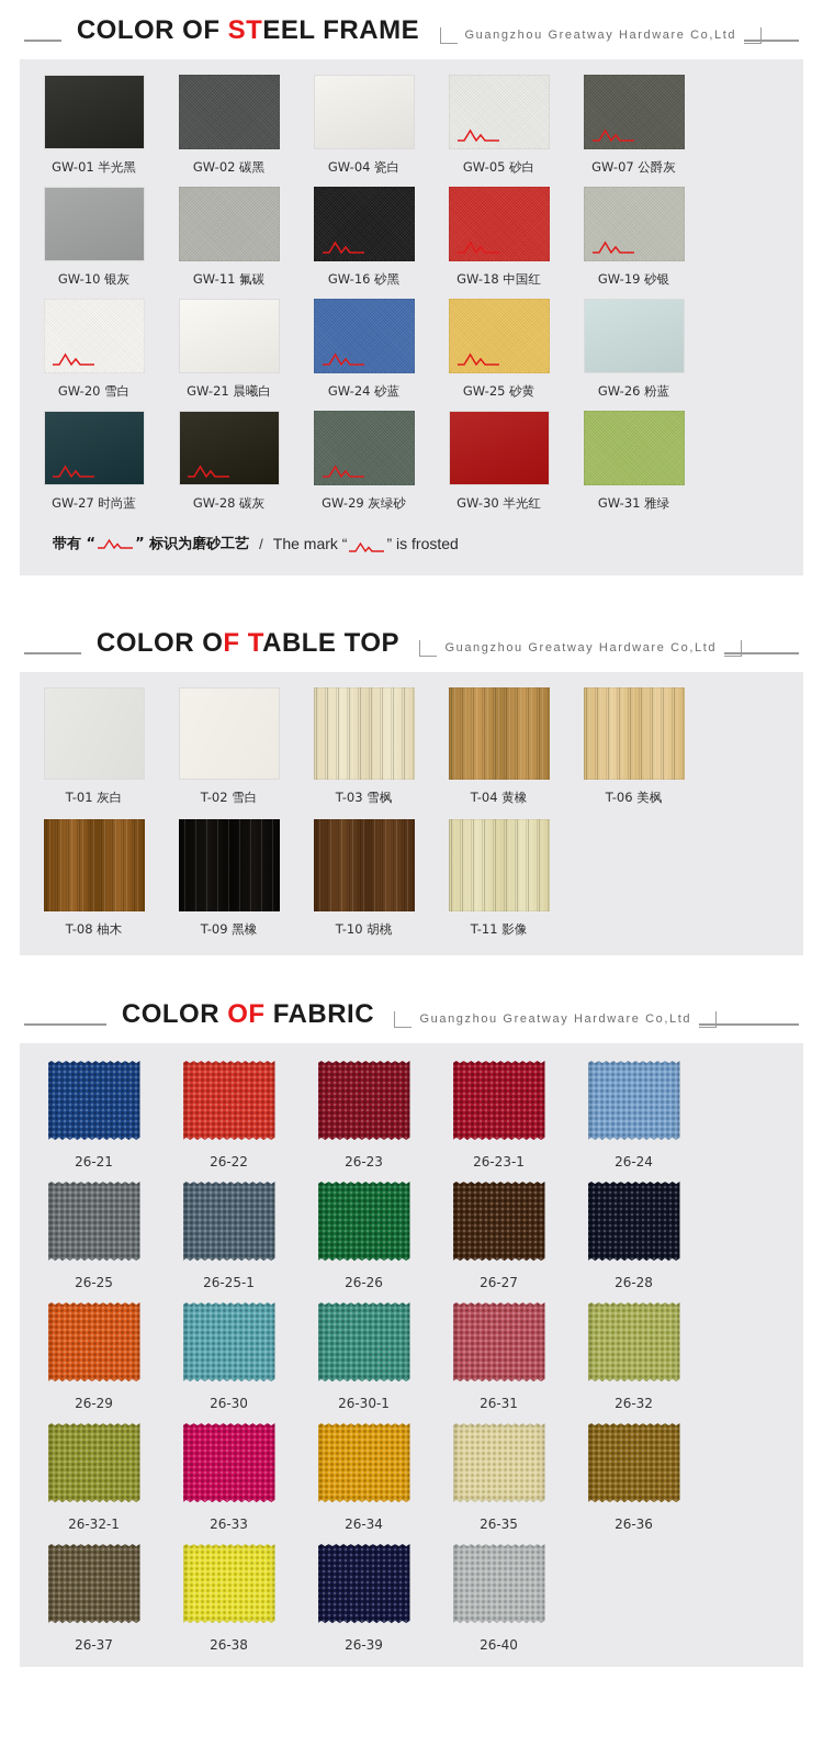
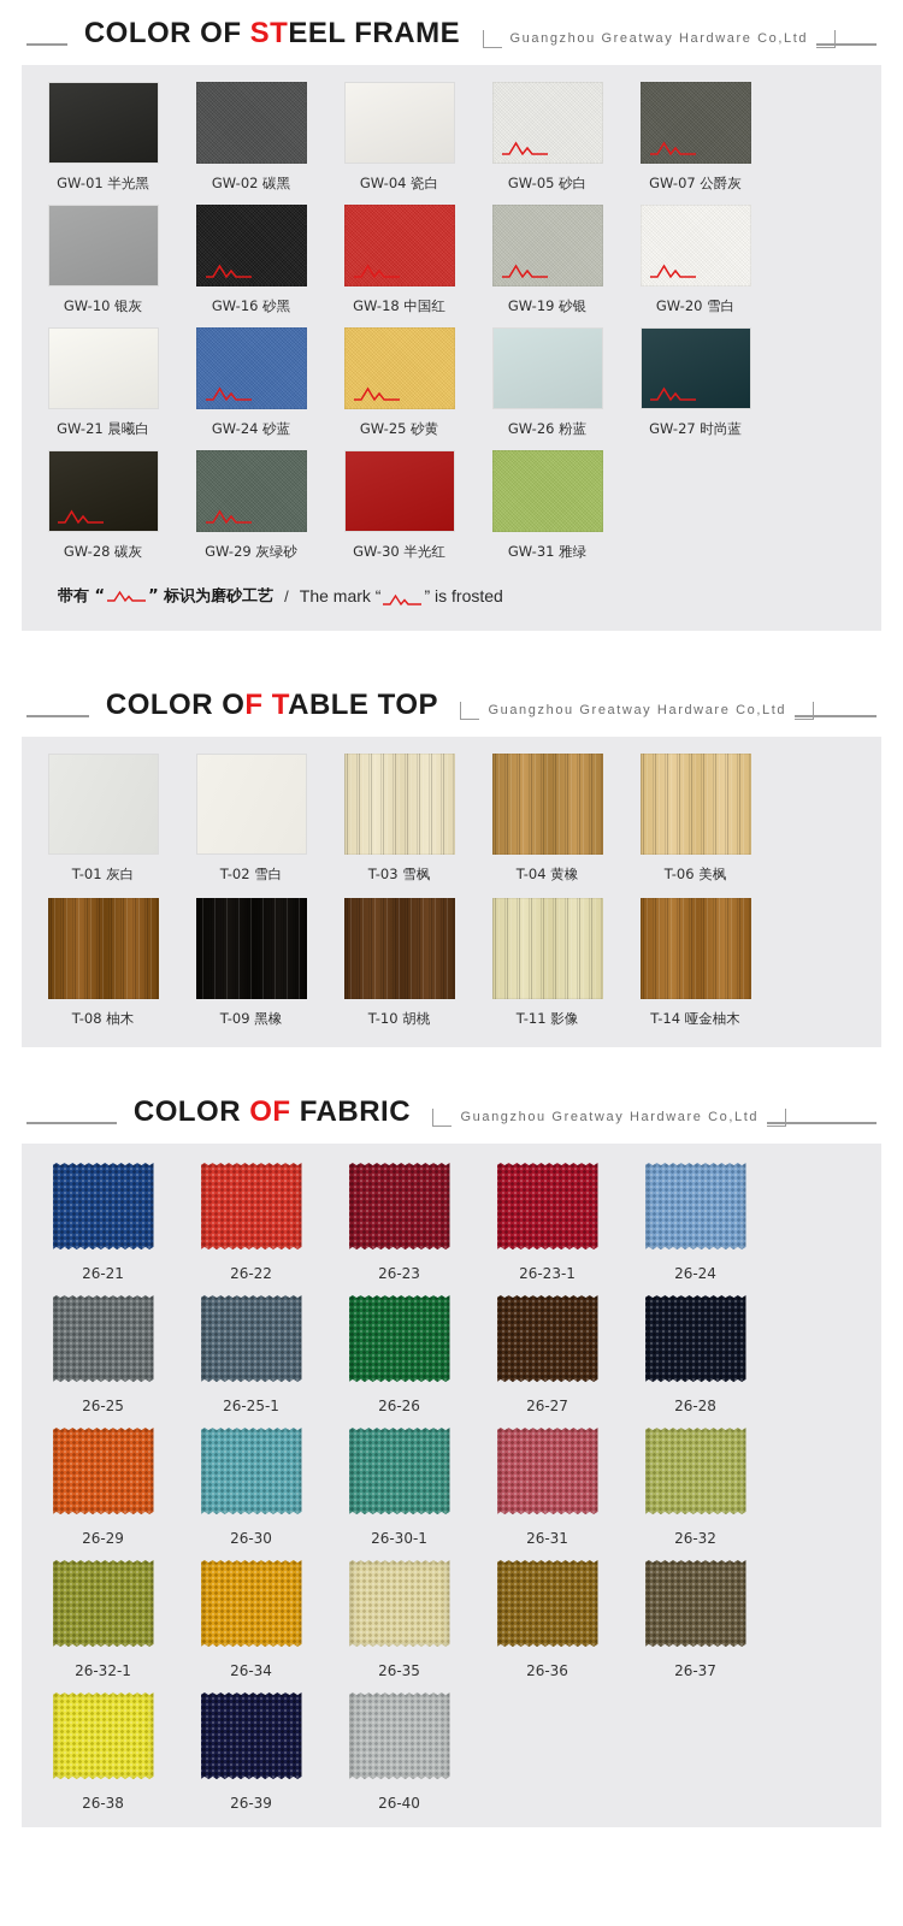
  COLOR OF STEEL FRAME
  Guangzhou Greatway Hardware Co,Ltd
  GW-01 半光黑
  GW-02 碳黑
  GW-04 瓷白
  GW-05 砂白
  GW-07 公爵灰
  GW-10 银灰
- GW-11 氟碳
  GW-16 砂黑
  GW-18 中国红
  GW-19 砂银
  GW-20 雪白
  GW-21 晨曦白
  GW-24 砂蓝
  GW-25 砂黄
  GW-26 粉蓝
  GW-27 时尚蓝
  GW-28 碳灰
  GW-29 灰绿砂
  GW-30 半光红
  GW-31 雅绿
  带有 “ ” 标识为磨砂工艺
  /
  The mark “ ” is frosted
  COLOR OF TABLE TOP
  Guangzhou Greatway Hardware Co,Ltd
  T-01 灰白
  T-02 雪白
  T-03 雪枫
  T-04 黄橡
  T-06 美枫
  T-08 柚木
  T-09 黑橡
  T-10 胡桃
  T-11 影像
+ T-14 哑金柚木
  COLOR OF FABRIC
  Guangzhou Greatway Hardware Co,Ltd
  26-21
  26-22
  26-23
  26-23-1
  26-24
  26-25
  26-25-1
  26-26
  26-27
  26-28
  26-29
  26-30
  26-30-1
  26-31
  26-32
  26-32-1
- 26-33
  26-34
  26-35
  26-36
  26-37
  26-38
  26-39
  26-40
